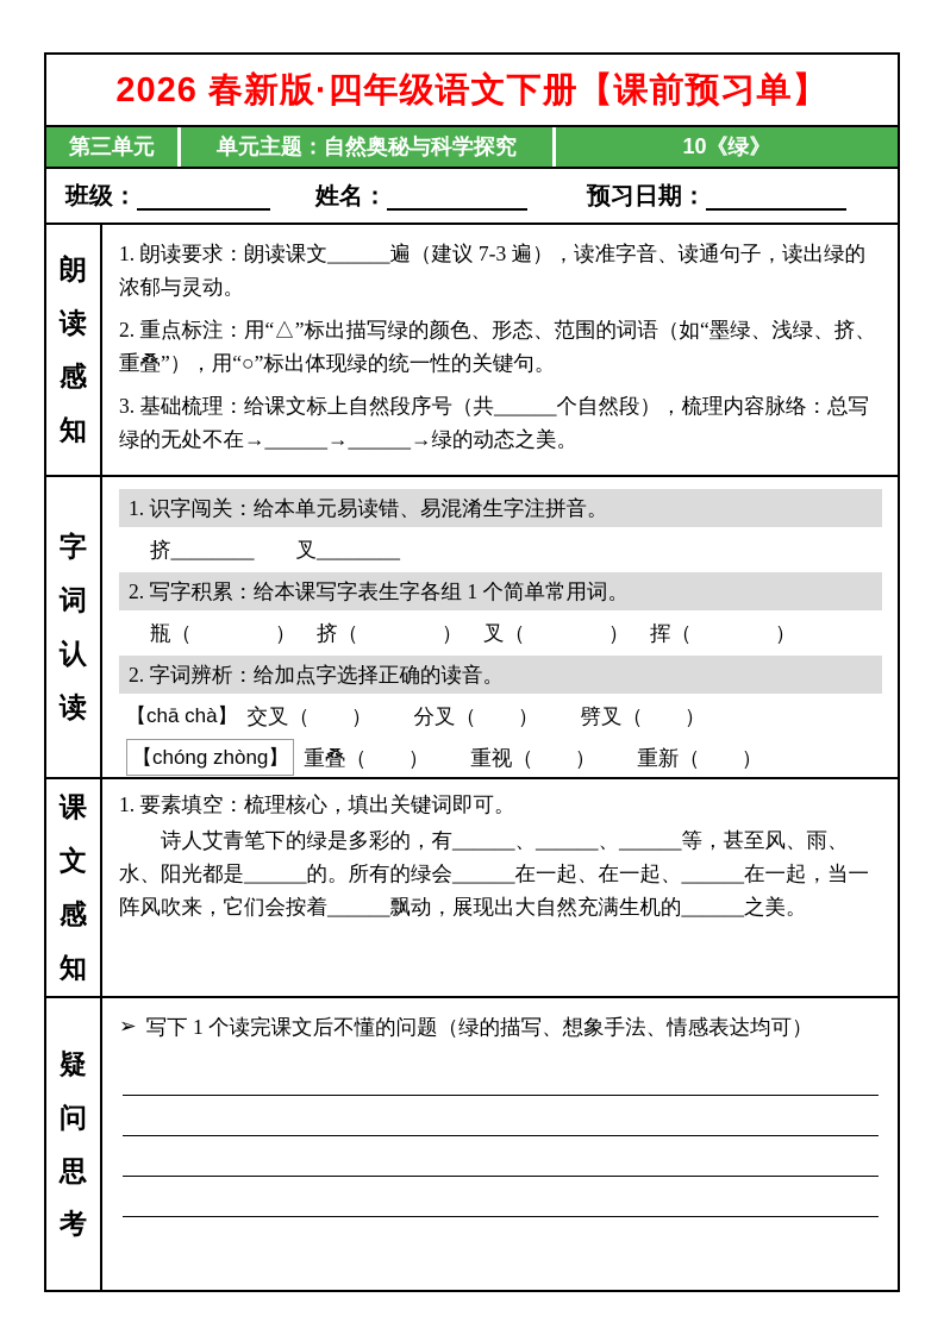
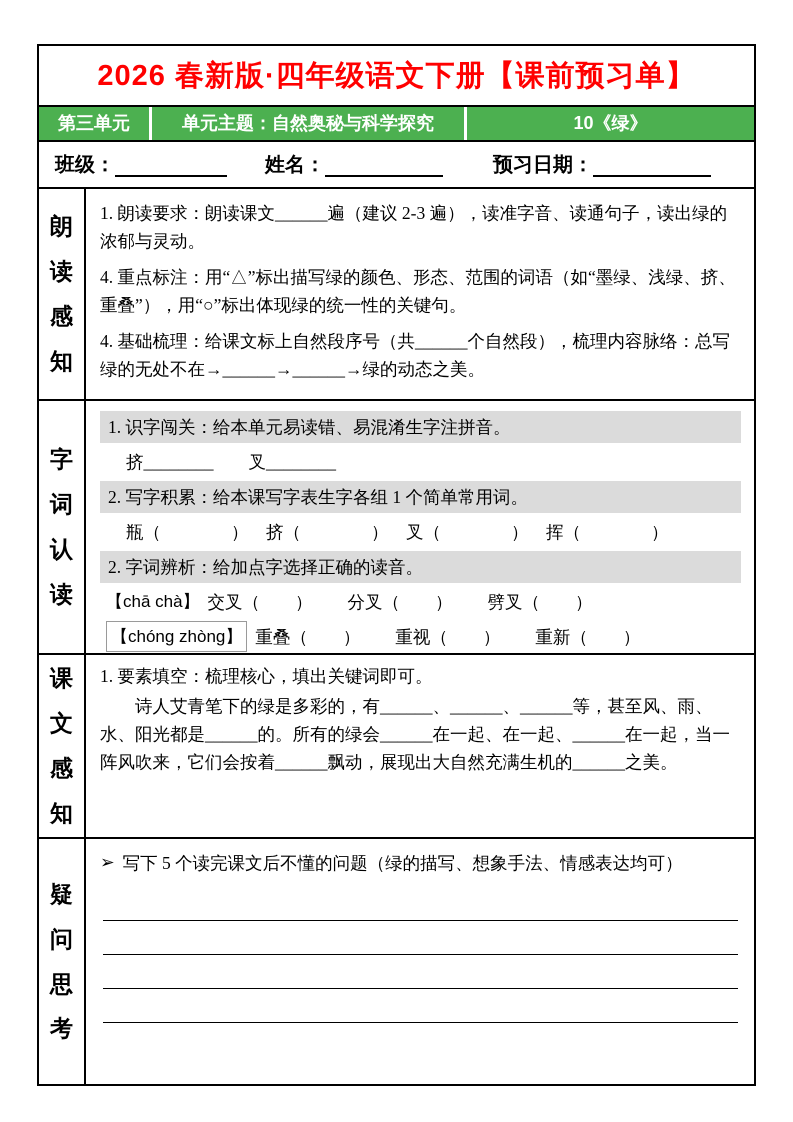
  2026 春新版·四年级语文下册【课前预习单】
  第三单元
  单元主题：自然奥秘与科学探究
  10《绿》
  班级：
  姓名：
  预习日期：
  朗读感知
- 1. 朗读要求：朗读课文______遍（建议 7-3 遍），读准字音、读通句子，读出绿的浓郁与灵动。
+ 1. 朗读要求：朗读课文______遍（建议 2-3 遍），读准字音、读通句子，读出绿的浓郁与灵动。
- 2. 重点标注：用“△”标出描写绿的颜色、形态、范围的词语（如“墨绿、浅绿、挤、重叠”），用“○”标出体现绿的统一性的关键句。
+ 4. 重点标注：用“△”标出描写绿的颜色、形态、范围的词语（如“墨绿、浅绿、挤、重叠”），用“○”标出体现绿的统一性的关键句。
- 3. 基础梳理：给课文标上自然段序号（共______个自然段），梳理内容脉络：总写绿的无处不在→______→______→绿的动态之美。
+ 4. 基础梳理：给课文标上自然段序号（共______个自然段），梳理内容脉络：总写绿的无处不在→______→______→绿的动态之美。
  字词认读
  1. 识字闯关：给本单元易读错、易混淆生字注拼音。
  挤________ 叉________
  2. 写字积累：给本课写字表生字各组 1 个简单常用词。
  瓶（ ） 挤（ ） 叉（ ） 挥（ ）
  2. 字词辨析：给加点字选择正确的读音。
  【chā chà】
  交叉（ ） 分叉（ ） 劈叉（ ）
  【chóng zhòng】
  重叠（ ） 重视（ ） 重新（ ）
  课文感知
  1. 要素填空：梳理核心，填出关键词即可。
  诗人艾青笔下的绿是多彩的，有______、______、______等，甚至风、雨、水、阳光都是______的。所有的绿会______在一起、在一起、______在一起，当一阵风吹来，它们会按着______飘动，展现出大自然充满生机的______之美。
  疑问思考
  ➢
- 写下 1 个读完课文后不懂的问题（绿的描写、想象手法、情感表达均可）
+ 写下 5 个读完课文后不懂的问题（绿的描写、想象手法、情感表达均可）
